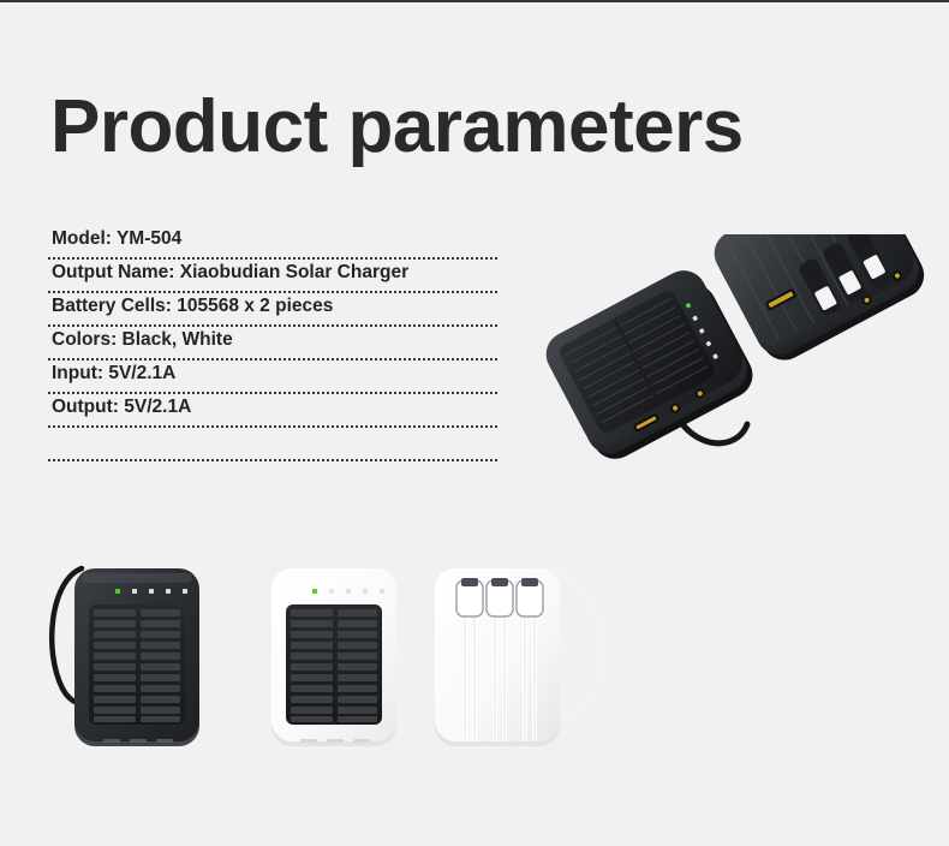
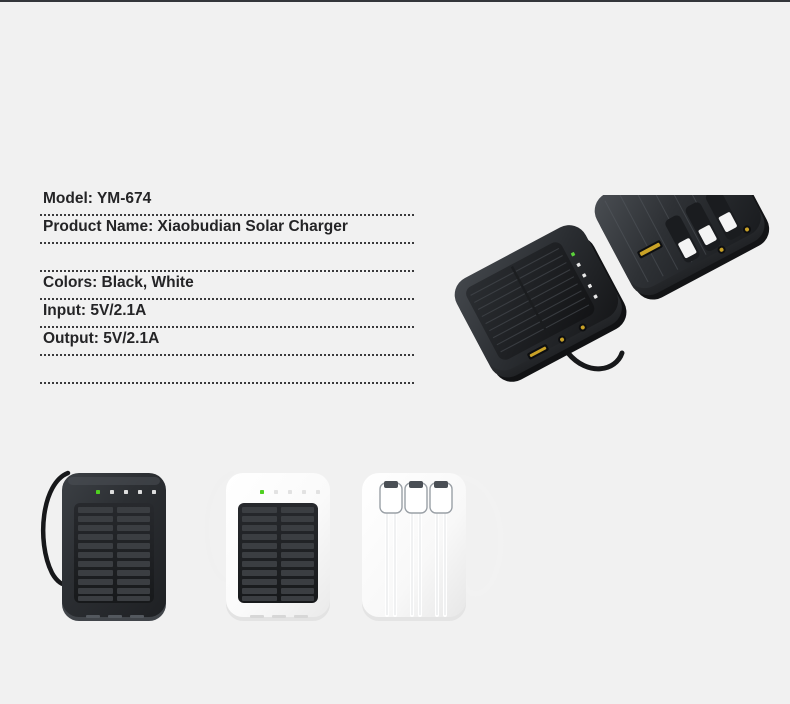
- Product parameters
- Model: YM-504
+ Model: YM-674
- Output Name: Xiaobudian Solar Charger
+ Product Name: Xiaobudian Solar Charger
- Battery Cells: 105568 x 2 pieces
  Colors: Black, White
  Input: 5V/2.1A
  Output: 5V/2.1A
